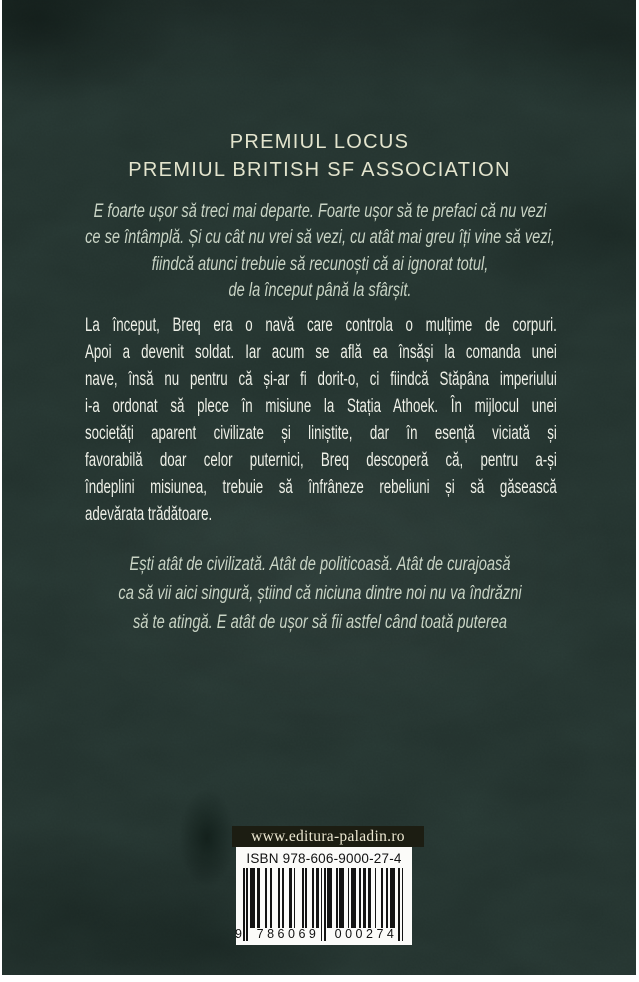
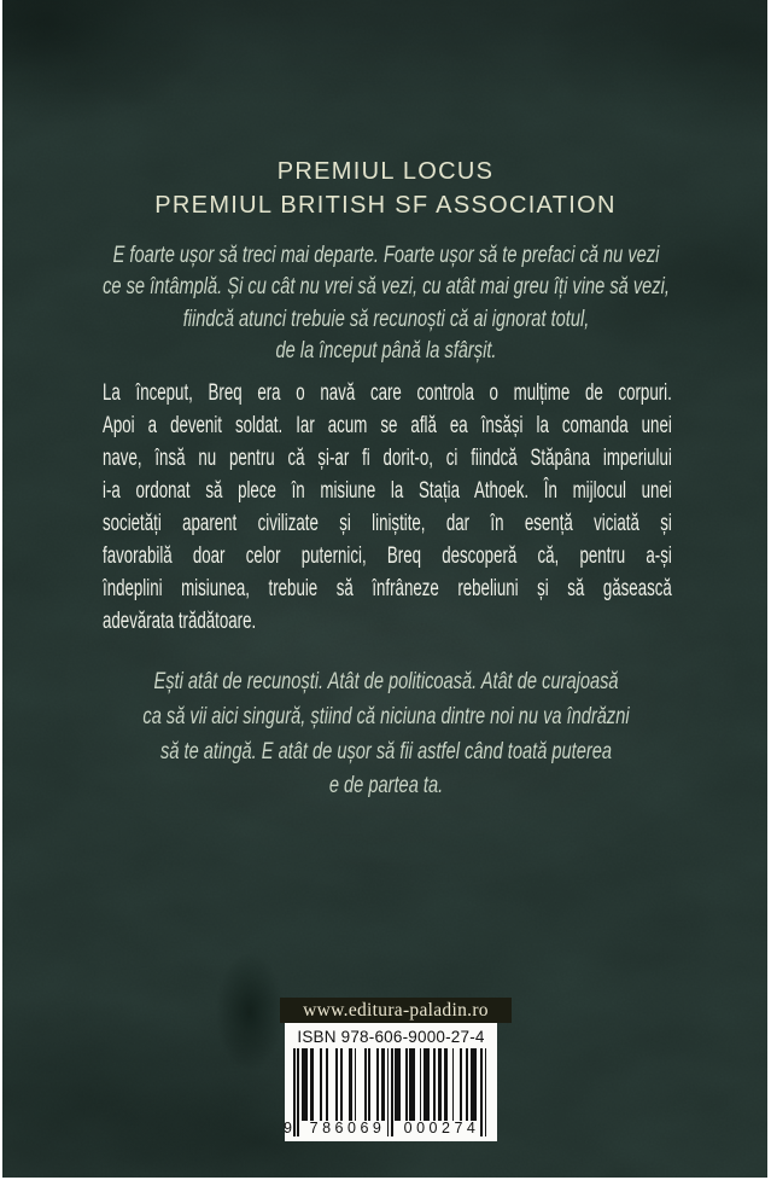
  PREMIUL LOCUS
  PREMIUL BRITISH SF ASSOCIATION
  E foarte ușor să treci mai departe. Foarte ușor să te prefaci că nu vezi
  ce se întâmplă. Și cu cât nu vrei să vezi, cu atât mai greu îți vine să vezi,
  fiindcă atunci trebuie să recunoști că ai ignorat totul,
  de la început până la sfârșit.
  La început, Breq era o navă care controla o mulțime de corpuri.
  Apoi a devenit soldat. Iar acum se află ea însăși la comanda unei
  nave, însă nu pentru că și-ar fi dorit-o, ci fiindcă Stăpâna imperiului
  i-a ordonat să plece în misiune la Stația Athoek. În mijlocul unei
  societăți aparent civilizate și liniștite, dar în esență viciată și
  favorabilă doar celor puternici, Breq descoperă că, pentru a-și
  îndeplini misiunea, trebuie să înfrâneze rebeliuni și să găsească
  adevărata trădătoare.
- Ești atât de civilizată. Atât de politicoasă. Atât de curajoasă
+ Ești atât de recunoști. Atât de politicoasă. Atât de curajoasă
  ca să vii aici singură, știind că niciuna dintre noi nu va îndrăzni
  să te atingă. E atât de ușor să fii astfel când toată puterea
+ e de partea ta.
  www.editura-paladin.ro
  ISBN 978-606-9000-27-4
  9
  786069
  000274
